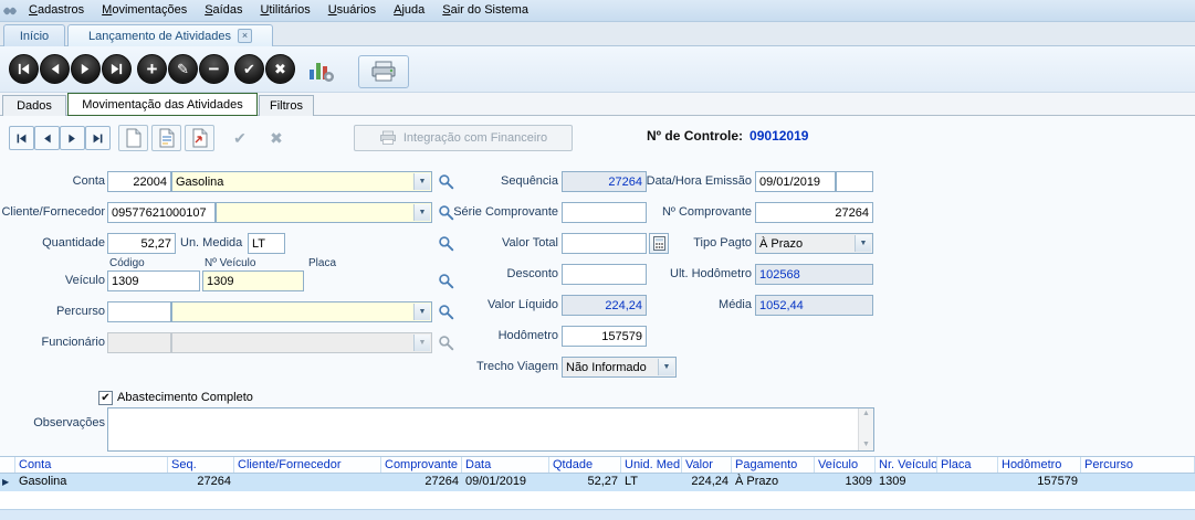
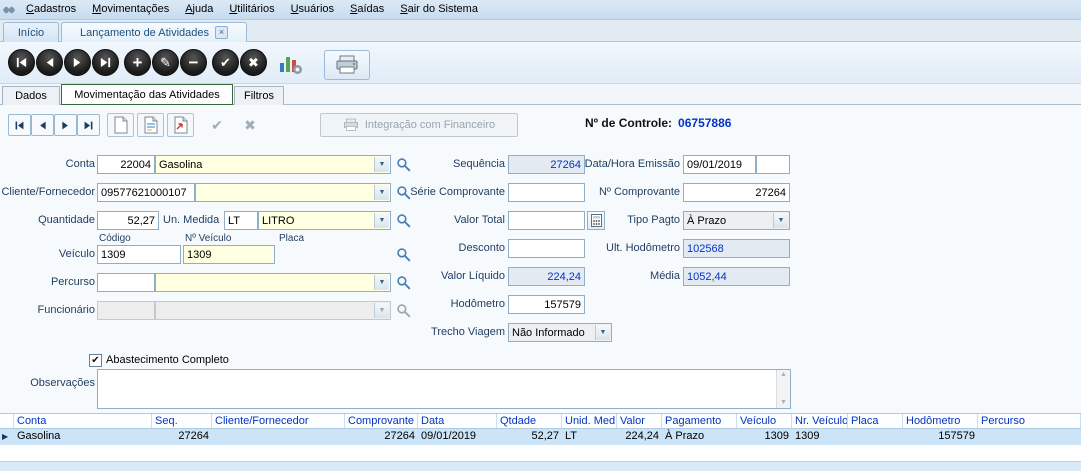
  Cadastros
  Movimentações
- Saídas
+ Ajuda
  Utilitários
  Usuários
- Ajuda
+ Saídas
  Sair do Sistema
  Início
  Lançamento de Atividades
  ×
  +
  ✎
  −
  ✔
  ✖
  Dados
  Movimentação das Atividades
  Filtros
  ✔
  ✖
  Integração com Financeiro
  Nº de Controle:
- 09012019
+ 06757886
  Conta
  22004
  Gasolina
  Cliente/Fornecedor
  09577621000107
  Quantidade
  52,27
  Un. Medida
  LT
+ LITRO
  Código
  Nº Veículo
  Placa
  Veículo
  1309
  1309
  Percurso
  Funcionário
  Sequência
  27264
  Série Comprovante
  Valor Total
  Desconto
  Valor Líquido
  224,24
  Hodômetro
  157579
  Trecho Viagem
  Não Informado
  Data/Hora Emissão
  09/01/2019
  Nº Comprovante
  27264
  Tipo Pagto
  À Prazo
  Ult. Hodômetro
  102568
  Média
  1052,44
  ✔
  Abastecimento Completo
  Observações
  Conta
  Seq.
  Cliente/Fornecedor
  Comprovante
  Data
  Qtdade
  Unid. Med.
  Valor
  Pagamento
  Veículo
  Nr. Veículo
  Placa
  Hodômetro
  Percurso
  ▶
  Gasolina
  27264
  27264
  09/01/2019
  52,27
  LT
  224,24
  À Prazo
  1309
  1309
  157579
